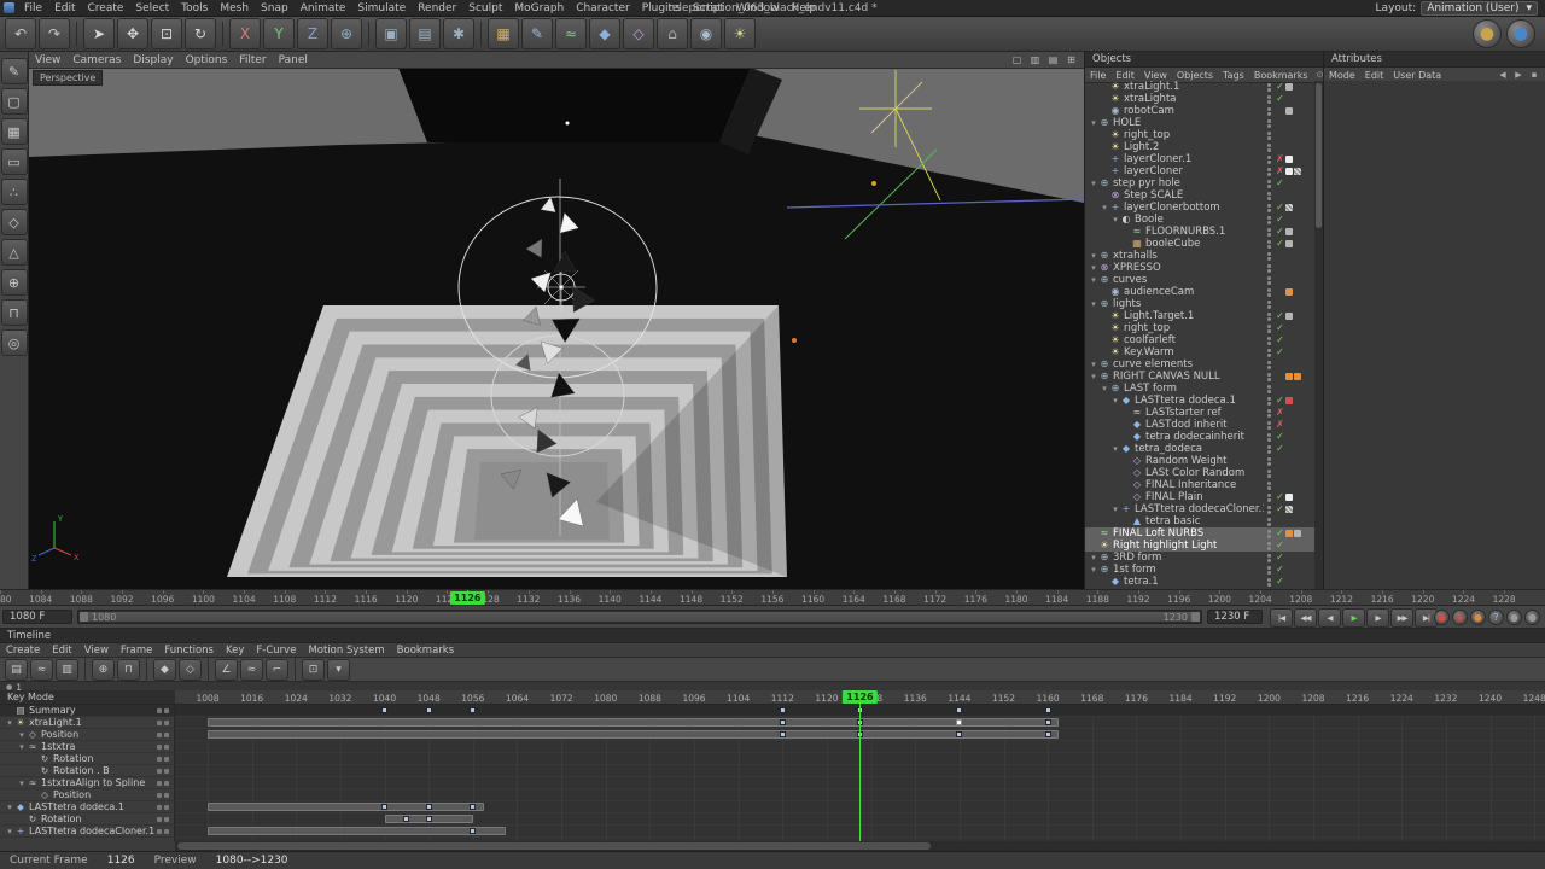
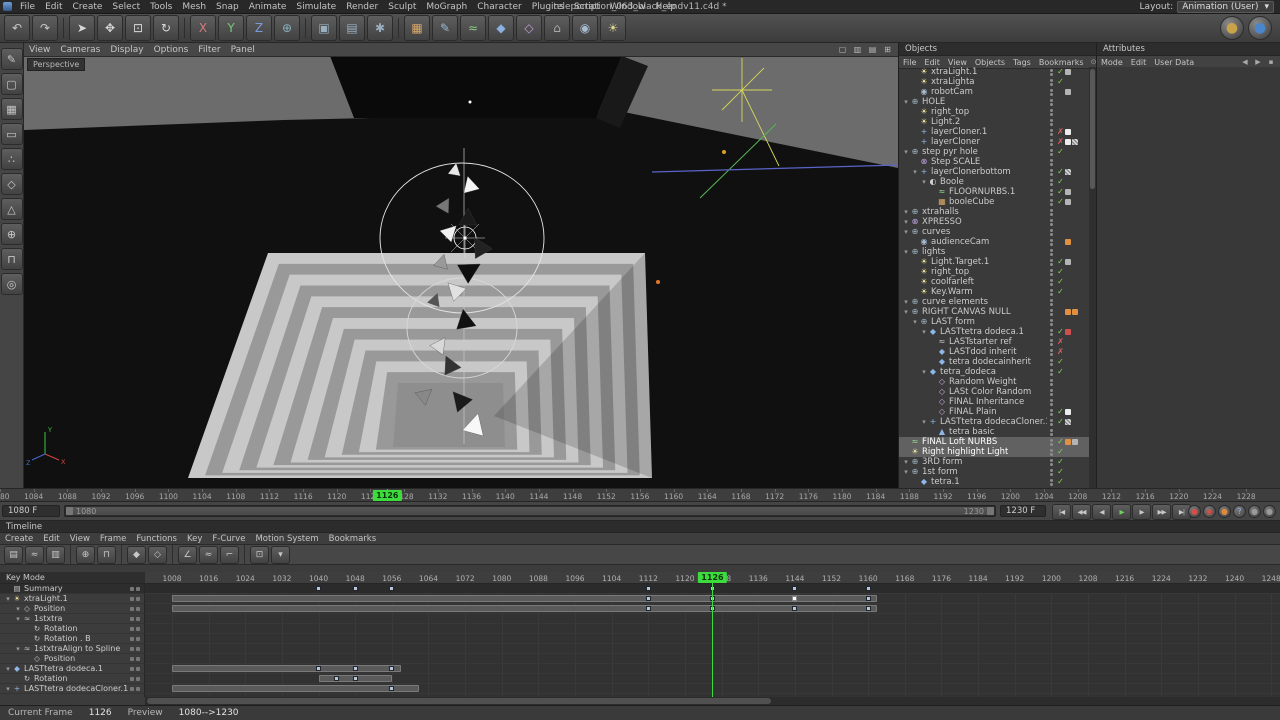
  File
  Edit
  Create
  Select
  Tools
  Mesh
  Snap
  Animate
  Simulate
  Render
  Sculpt
  MoGraph
  Character
  Plugins
  Script
  Window
  Help
  teleportation_063_black_endv11.c4d *
  Layout:
  Animation (User)
  ▾
  ↶
  ↷
  ➤
  ✥
  ⊡
  ↻
  X
  Y
  Z
  ⊕
  ▣
  ▤
  ✱
  ▦
  ✎
  ≈
  ◆
  ◇
  ⌂
  ◉
  ☀
  ●
  ●
  ✎
  ▢
  ▦
  ▭
  ∴
  ◇
  △
  ⊕
  ⊓
  ◎
  View
  Cameras
  Display
  Options
  Filter
  Panel
  ▢
  ▥
  ▤
  ⊞
  Perspective
  Y
  X
  Z
  Objects
  File
  Edit
  View
  Objects
  Tags
  Bookmarks
  ⊙
  ☀
  xtraLight.1
  ✓
  ☀
  xtraLighta
  ✓
  ◉
  robotCam
  ▾
  ⊕
  HOLE
  ☀
  right_top
  ☀
  Light.2
  +
  layerCloner.1
  ✗
  +
  layerCloner
  ✗
  ▾
  ⊕
  step pyr hole
  ✓
  ⊗
  Step SCALE
  ▾
  +
  layerClonerbottom
  ✓
  ▾
  ◐
  Boole
  ✓
  ≈
  FLOORNURBS.1
  ✓
  ▦
  booleCube
  ✓
  ▾
  ⊕
  xtrahalls
  ▾
  ⊗
  XPRESSO
  ▾
  ⊕
  curves
  ◉
  audienceCam
  ▾
  ⊕
  lights
  ☀
  Light.Target.1
  ✓
  ☀
  right_top
  ✓
  ☀
  coolfarleft
  ✓
  ☀
  Key.Warm
  ✓
  ▾
  ⊕
  curve elements
  ▾
  ⊕
  RIGHT CANVAS NULL
  ▾
  ⊕
  LAST form
  ▾
  ◆
  LASTtetra dodeca.1
  ✓
  ≈
  LASTstarter ref
  ✗
  ◆
  LASTdod inherit
  ✗
  ◆
  tetra dodecainherit
  ✓
  ▾
  ◆
  tetra_dodeca
  ✓
  ◇
  Random Weight
  ◇
  LASt Color Random
  ◇
  FINAL Inheritance
  ◇
  FINAL Plain
  ✓
  ▾
  +
  LASTtetra dodecaCloner.
  ✓
  ▲
  tetra basic
  ≈
  FINAL Loft NURBS
  ✓
  ☀
  Right highlight Light
  ✓
  ▾
  ⊕
  3RD form
  ✓
  ▾
  ⊕
  1st form
  ✓
  ◆
  tetra.1
  ✓
  Attributes
  Mode
  Edit
  User Data
  ◀
  ▶
  ▪
  1084
  1088
  1092
  1096
  1100
  1104
  1108
  1112
  1116
  1120
  128
  1132
  1136
  1140
  1144
  1148
  1152
  1156
  1160
  1164
  1168
  1172
  1176
  1180
  1184
  1188
  1192
  1196
  1200
  1204
  1208
  1212
  1216
  1220
  1224
  1228
  1126
  1080 F
  1080
  1230
  1230 F
  |◀
  ◀◀
  ◀
  ▶
  ▶
  ▶▶
  ▶|
  ●
  ◉
  ●
  ?
  ●
  ●
  Timeline
  Create
  Edit
  View
  Frame
  Functions
  Key
  F-Curve
  Motion System
  Bookmarks
  ▤
  ≈
  ▥
  ⊕
  ⊓
  ◆
  ◇
  ∠
  ≈
  ⌐
  ⊡
  ▾
- 1
  Key Mode
  1008
  1016
  1024
  1032
  1040
  1048
  1056
  1064
  1072
  1080
  1088
  1096
  1104
  1112
  1120
  1136
  1144
  1152
  1160
  1168
  1176
  1184
  1192
  1200
  1208
  1216
  1224
  1232
  1240
  1248
  ▤
  Summary
  ▾
  ☀
  xtraLight.1
  ▾
  ◇
  Position
  ▾
  ≈
  1stxtra
  ↻
  Rotation
  ↻
  Rotation . B
  ▾
  ≈
  1stxtraAlign to Spline
  ◇
  Position
  ▾
  ◆
  LASTtetra dodeca.1
  ↻
  Rotation
  ▾
  +
  LASTtetra dodecaCloner.1
  1126
  Current Frame
  1126
  Preview
  1080-->1230
